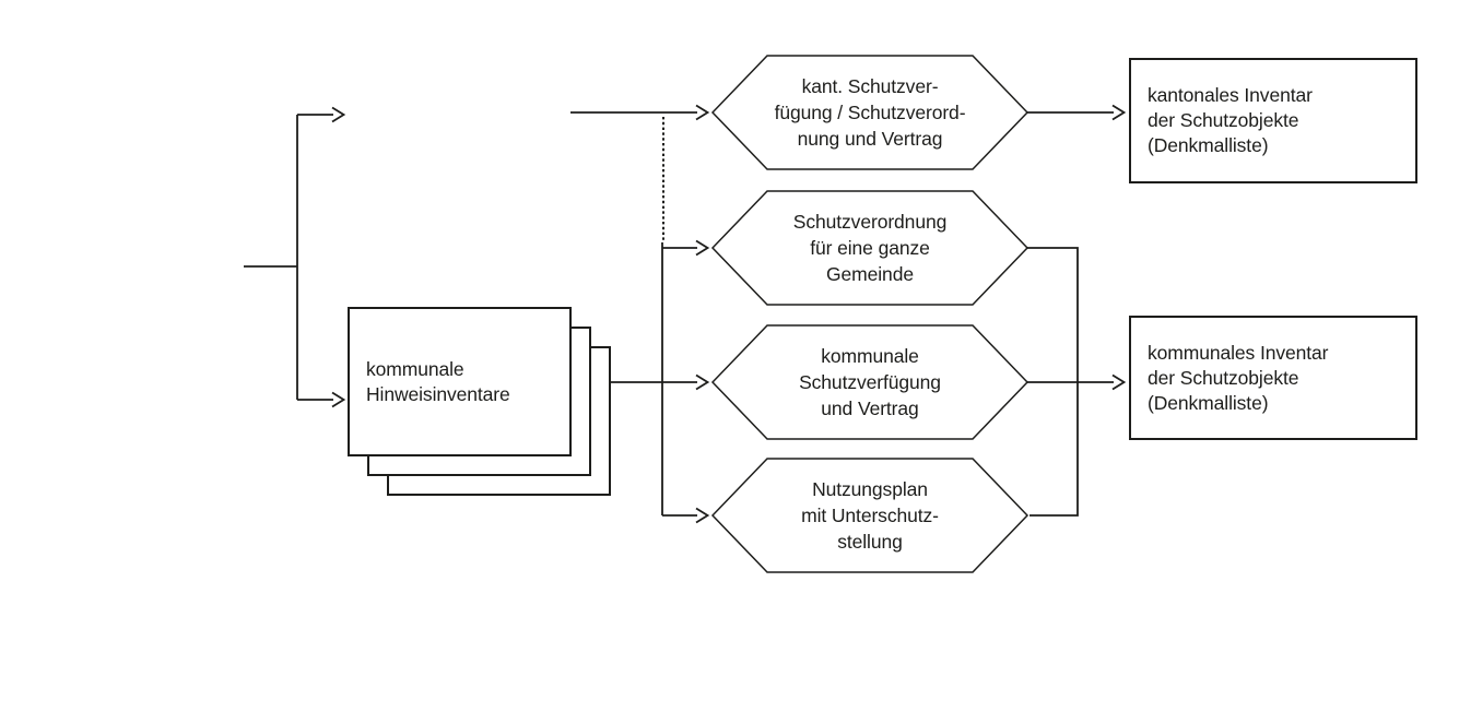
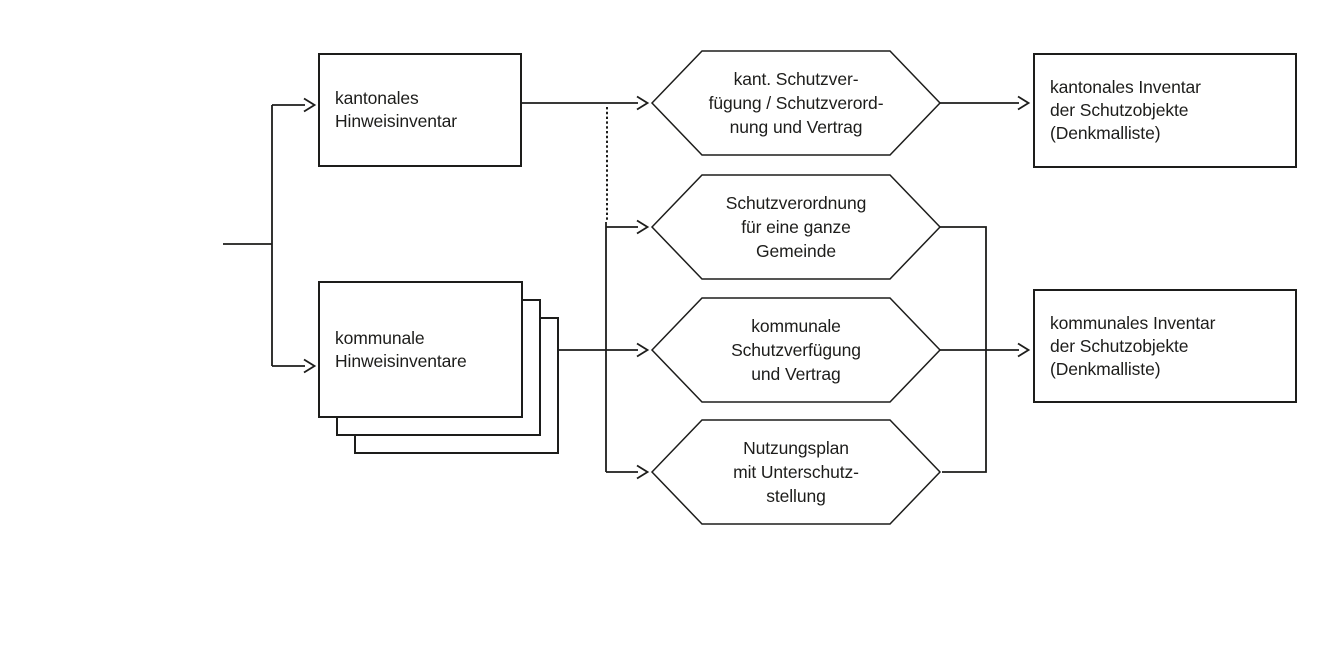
+ kantonales
+ Hinweisinventar
  kommunale
  Hinweisinventare
  kant. Schutzver-
  fügung / Schutzverord-
  nung und Vertrag
  Schutzverordnung
  für eine ganze
  Gemeinde
  kommunale
  Schutzverfügung
  und Vertrag
  Nutzungsplan
  mit Unterschutz-
  stellung
  kantonales Inventar
  der Schutzobjekte
  (Denkmalliste)
  kommunales Inventar
  der Schutzobjekte
  (Denkmalliste)
